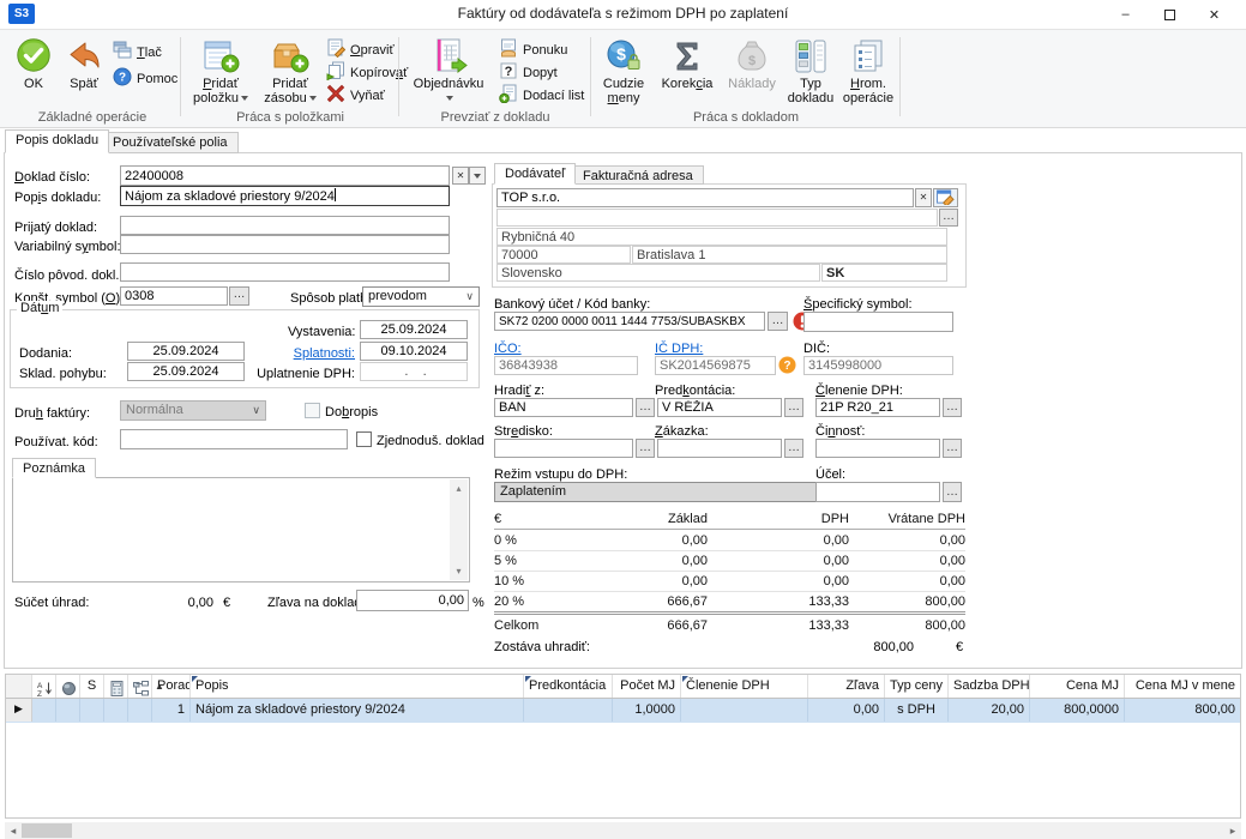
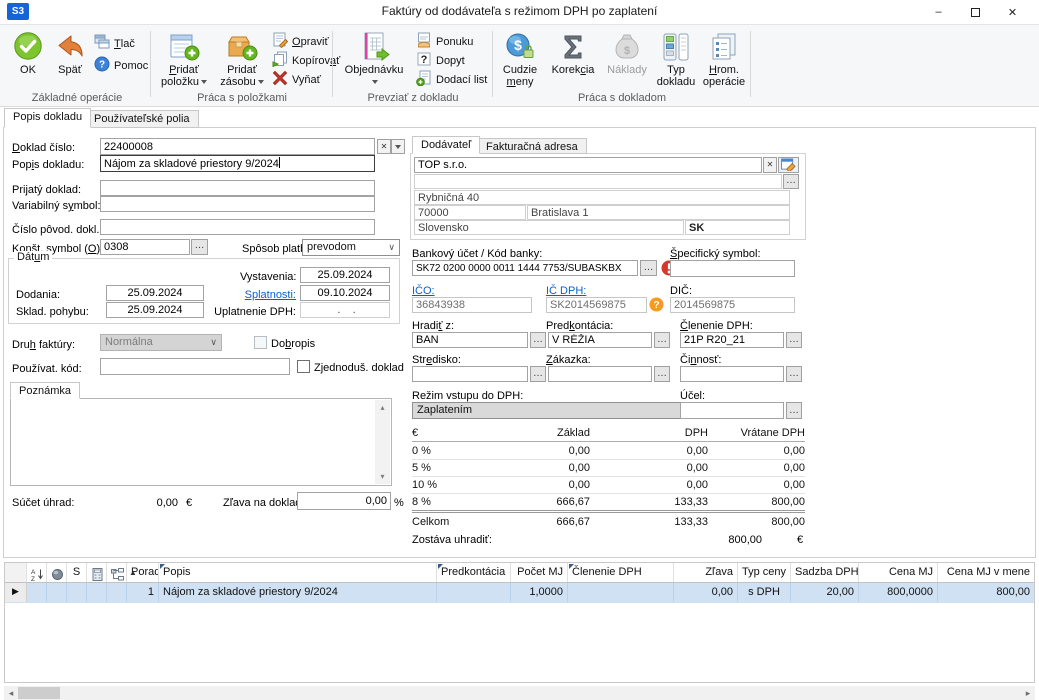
  S3
  Faktúry od dodávateľa s režimom DPH po zaplatení
  –
  ✕
  OK
  Späť
  Tlač
  ?
  Pomoc
  Základné operácie
  Pridať
  položku
  Pridať
  zásobu
  Opraviť
  Kopírovať
  Vyňať
  Práca s položkami
  Objednávku
  Ponuku
  ?
  Dopyt
  Dodací list
  Prevziať z dokladu
  $
  Cudzie
  meny
  Korekcia
  $
  Náklady
  Typ
  dokladu
  Hrom.
  operácie
  Práca s dokladom
  Popis dokladu
  Používateľské polia
  Doklad číslo:
  22400008
  ✕
  Popis dokladu:
  Nájom za skladové priestory 9/2024
  Prijatý doklad:
  Variabilný symbol
  Číslo pôvod. dokl.
  Konšt. symbol (O)
  0308
  …
  Spôsob plat
  prevodom
  ∨
  Dátum
  Vystavenia:
  25.09.2024
  Dodania:
  25.09.2024
  Splatnosti:
  09.10.2024
  Sklad. pohybu:
  25.09.2024
  Uplatnenie DPH:
  . .
  Druh faktúry:
  Normálna
  ∨
  Dobropis
  Používat. kód:
  Zjednoduš. doklad
  Poznámka
  ▴
  ▾
  Súčet úhrad:
  0,00
  €
  Zľava na dokla
  0,00
  %
  Dodávateľ
  Fakturačná adresa
  TOP s.r.o.
  ✕
  …
  Rybničná 40
  70000
  Bratislava 1
  Slovensko
  SK
  Bankový účet / Kód banky:
  SK72 0200 0000 0011 1444 7753/SUBASKBX
  …
  Špecifický symbol:
  IČO:
  IČ DPH:
  DIČ:
  36843938
  SK2014569875
  ?
- 3145998000
+ 2014569875
  Hradiť z:
  Predkontácia:
  Členenie DPH:
  BAN
  …
  V RÉŽIA
  …
  21P R20_21
  …
  Stredisko:
  Zákazka:
  Činnosť:
  …
  …
  …
  Režim vstupu do DPH:
  Zaplatením
  Účel:
  …
  €
  Základ
  DPH
  Vrátane DPH
  0 %
  0,00
  0,00
  0,00
  5 %
  0,00
  0,00
  0,00
  10 %
  0,00
  0,00
  0,00
- 20 %
+ 8 %
  666,67
  133,33
  800,00
  Celkom
  666,67
  133,33
  800,00
  Zostáva uhradiť:
  800,00
  €
  S
  ▲
  Porad
  Popis
  Predkontácia
  Počet MJ
  Členenie DPH
  Zľava
  Typ ceny
  Sadzba DPH
  Cena MJ
  Cena MJ v mene
  ▶
  1
  Nájom za skladové priestory 9/2024
  1,0000
  0,00
  s DPH
  20,00
  800,0000
  800,00
  ◂
  ▸
